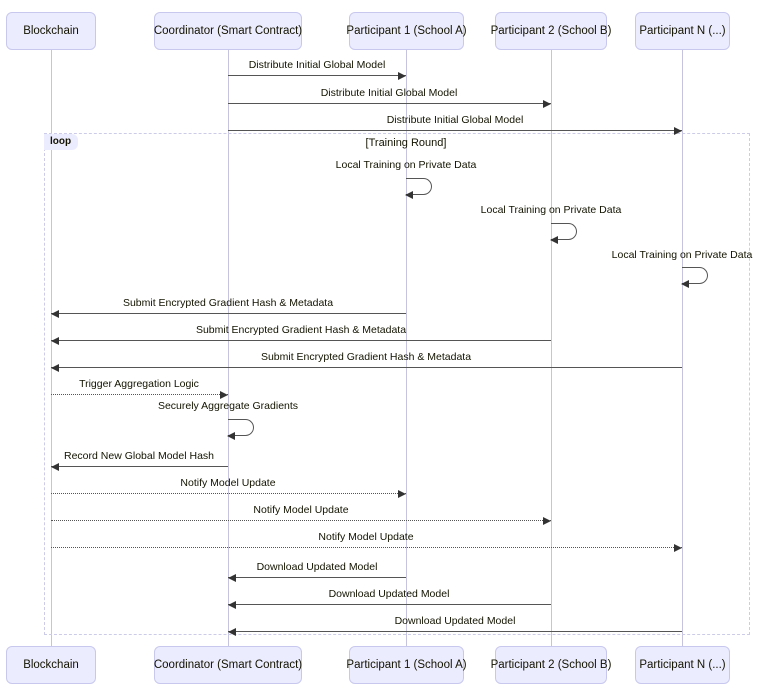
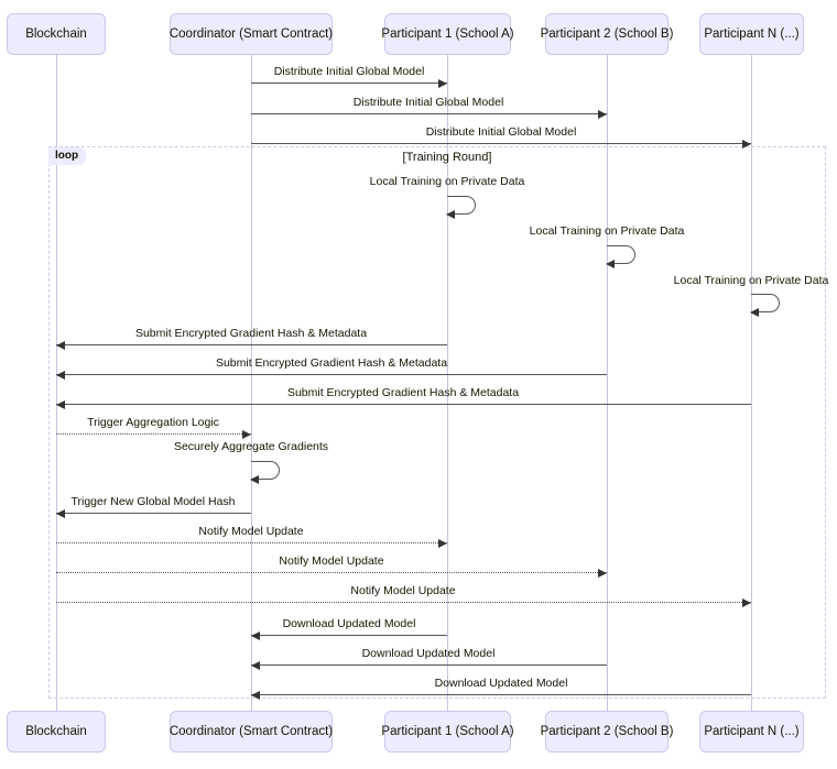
  loop
  [Training Round]
  Distribute Initial Global Model
  Distribute Initial Global Model
  Distribute Initial Global Model
  Local Training on Private Data
  Local Training on Private Data
  Local Training on Private Data
  Submit Encrypted Gradient Hash & Metadata
  Submit Encrypted Gradient Hash & Metadata
  Submit Encrypted Gradient Hash & Metadata
  Trigger Aggregation Logic
  Securely Aggregate Gradients
- Record New Global Model Hash
+ Trigger New Global Model Hash
  Notify Model Update
  Notify Model Update
  Notify Model Update
  Download Updated Model
  Download Updated Model
  Download Updated Model
  Blockchain
  Blockchain
  Coordinator (Smart Contract)
  Coordinator (Smart Contract)
  Participant 1 (School A)
  Participant 1 (School A)
  Participant 2 (School B)
  Participant 2 (School B)
  Participant N (...)
  Participant N (...)
